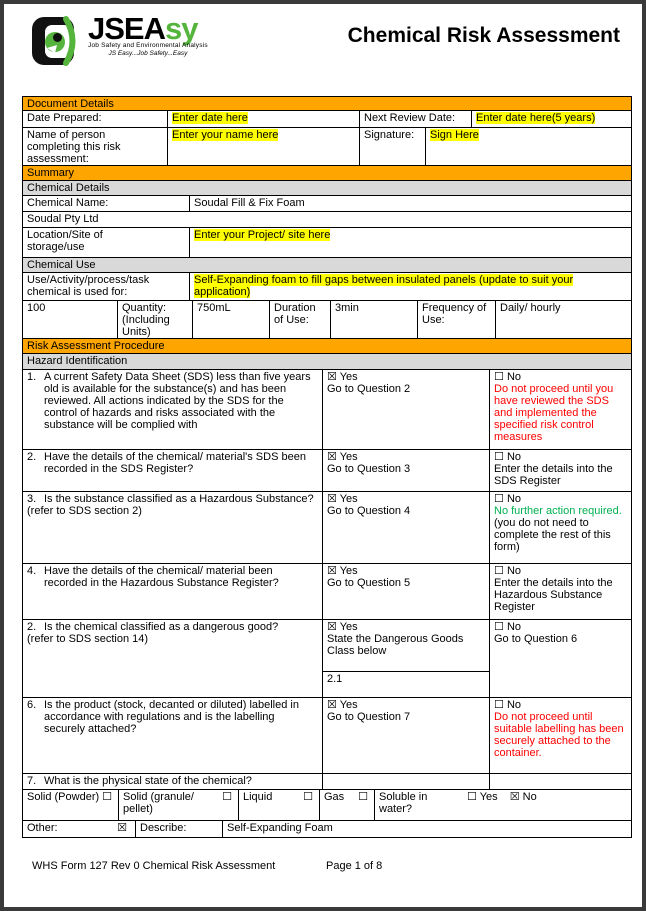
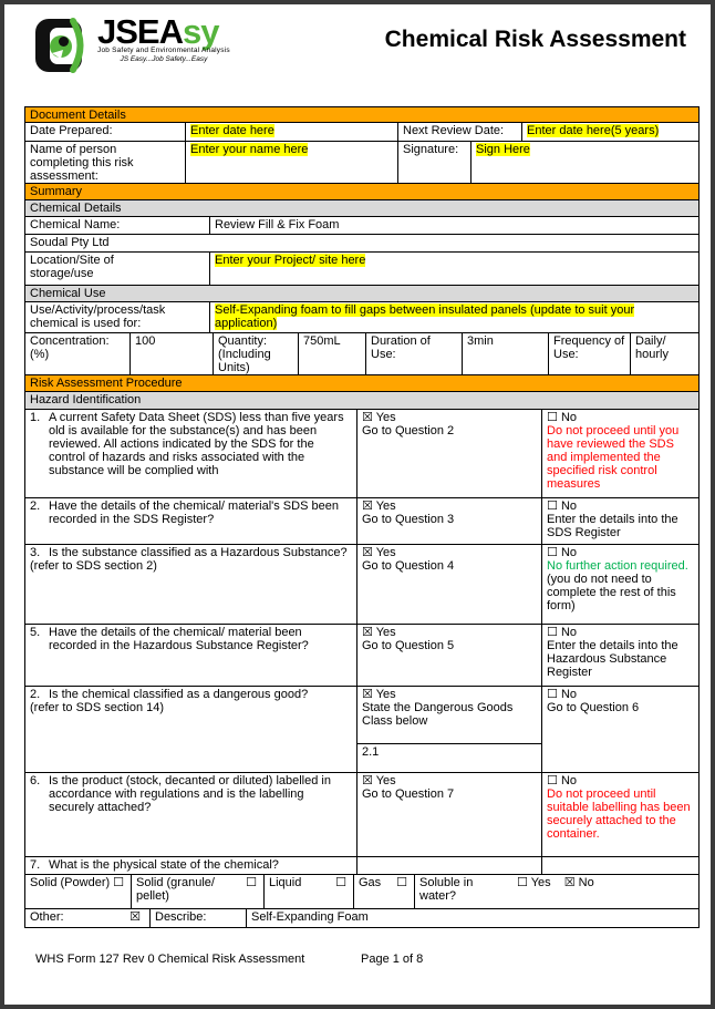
  JSEAsy
  Chemical Risk Assessment
  Document Details
  Date Prepared:
  Enter date here
  Next Review Date:
  Enter date here(5 years)
  Name of person completing this risk assessment:
  Enter your name here
  Signature:
  Sign Here
  Summary
  Chemical Details
  Chemical Name:
- Soudal Fill & Fix Foam
+ Review Fill & Fix Foam
  Soudal Pty Ltd
  Location/Site of storage/use
  Enter your Project/ site here
  Chemical Use
  Use/Activity/process/task chemical is used for:
  Self-Expanding foam to fill gaps between insulated panels (update to suit your application)
+ Concentration: (%)
  100
  Quantity: (Including Units)
  750mL
  Duration of Use:
  3min
  Frequency of Use:
  Daily/ hourly
  Risk Assessment Procedure
  Hazard Identification
  1. A current Safety Data Sheet (SDS) less than five years old is available for the substance(s) and has been reviewed. All actions indicated by the SDS for the control of hazards and risks associated with the substance will be complied with
  ☒ Yes
  Go to Question 2
  ☐ No
  Do not proceed until you have reviewed the SDS and implemented the specified risk control measures
  2. Have the details of the chemical/ material's SDS been recorded in the SDS Register?
  ☒ Yes
  Go to Question 3
  ☐ No
  Enter the details into the SDS Register
  3. Is the substance classified as a Hazardous Substance?
  (refer to SDS section 2)
  ☒ Yes
  Go to Question 4
  ☐ No
  No further action required.
  (you do not need to complete the rest of this form)
- 4. Have the details of the chemical/ material been recorded in the Hazardous Substance Register?
+ 5. Have the details of the chemical/ material been recorded in the Hazardous Substance Register?
  ☒ Yes
  Go to Question 5
  ☐ No
  Enter the details into the Hazardous Substance Register
  2. Is the chemical classified as a dangerous good?
  (refer to SDS section 14)
  ☒ Yes
  State the Dangerous Goods Class below
  2.1
  ☐ No
  Go to Question 6
  6. Is the product (stock, decanted or diluted) labelled in accordance with regulations and is the labelling securely attached?
  ☒ Yes
  Go to Question 7
  ☐ No
  Do not proceed until suitable labelling has been securely attached to the container.
  7. What is the physical state of the chemical?
  Solid (Powder)
  ☐
  Solid (granule/ pellet)
  ☐
  Liquid
  ☐
  Gas
  ☐
  Soluble in water?
  ☐ Yes
  ☒ No
  Other:
  ☒
  Describe:
  Self-Expanding Foam
  WHS Form 127 Rev 0 Chemical Risk Assessment
  Page 1 of 8
